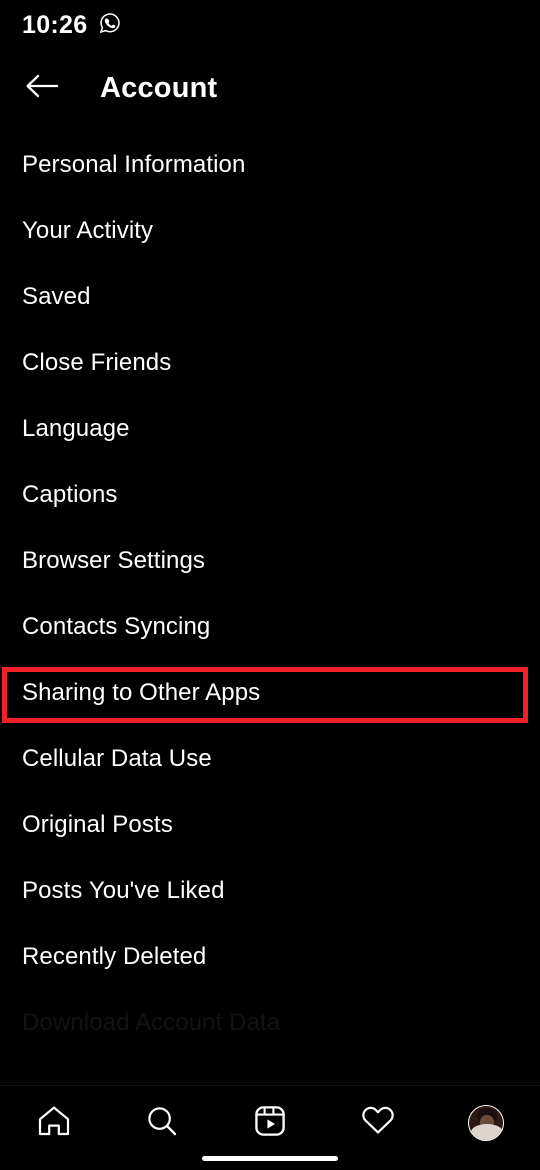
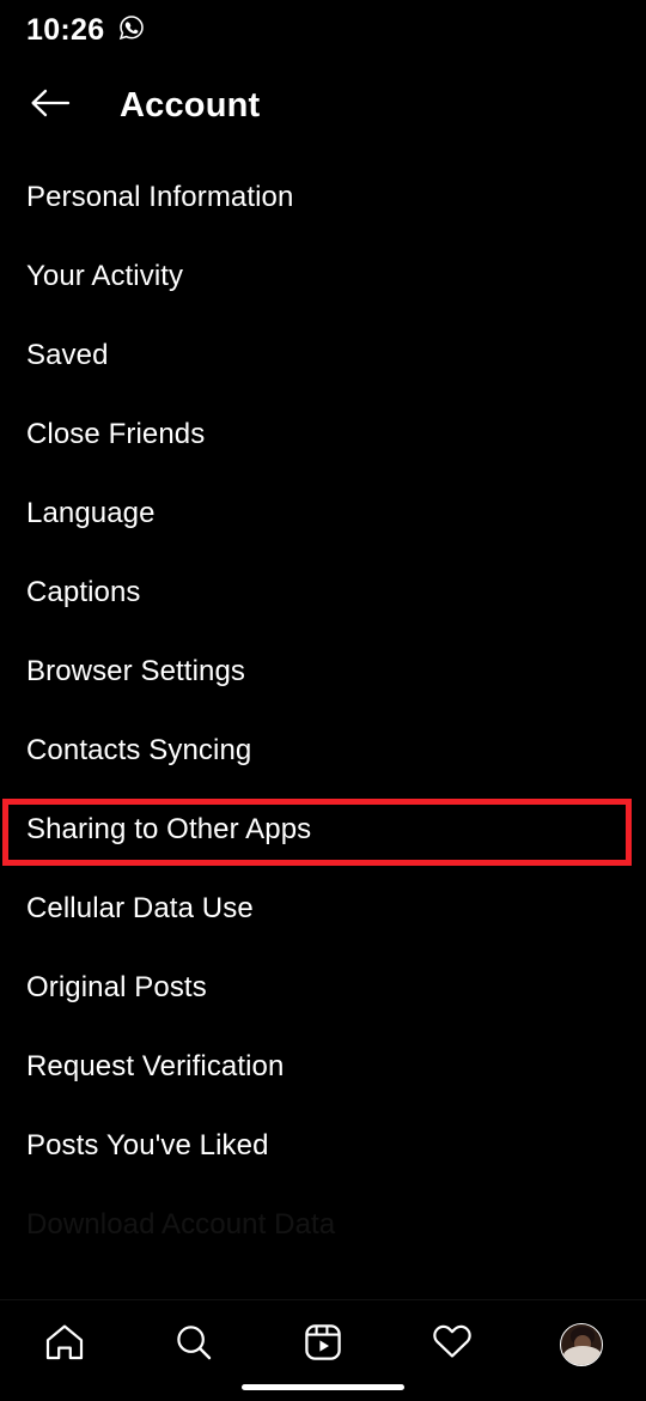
  10:26
  Account
  Personal Information
  Your Activity
  Saved
  Close Friends
  Language
  Captions
  Browser Settings
  Contacts Syncing
  Sharing to Other Apps
  Cellular Data Use
  Original Posts
+ Request Verification
  Posts You've Liked
- Recently Deleted
